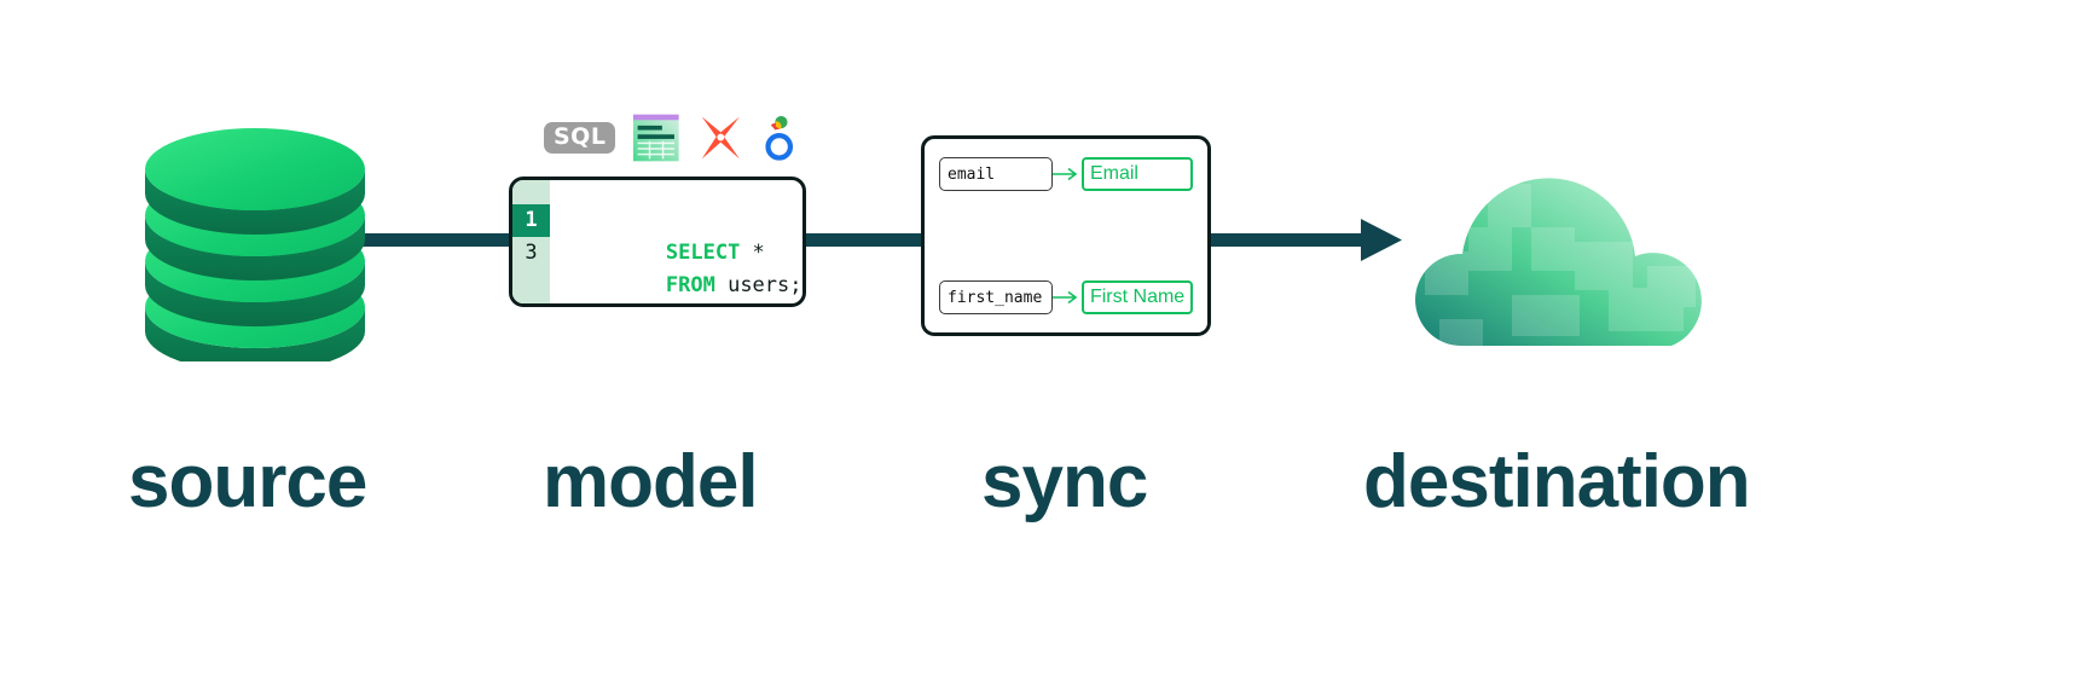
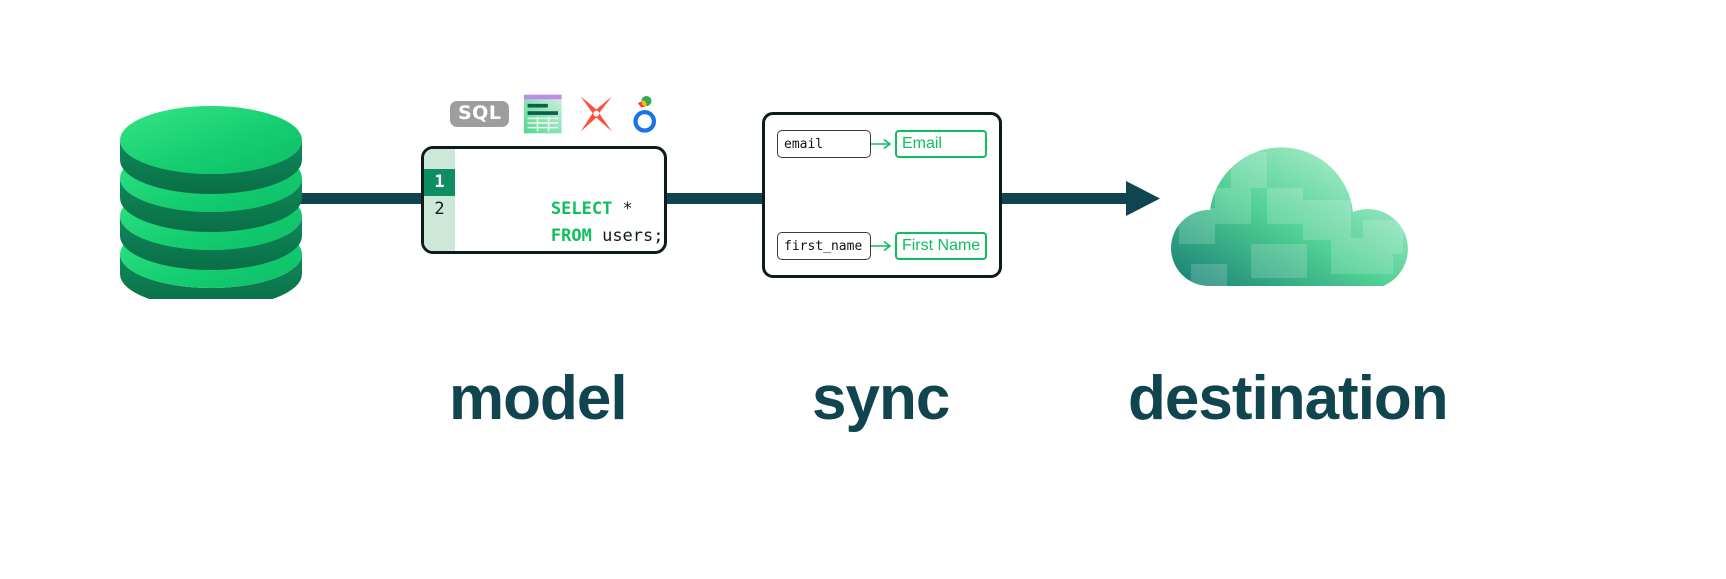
  SQL
  1
- 3
+ 2
  SELECT *
  FROM users;
  email
  Email
  first_name
  First Name
- source
  model
  sync
  destination
